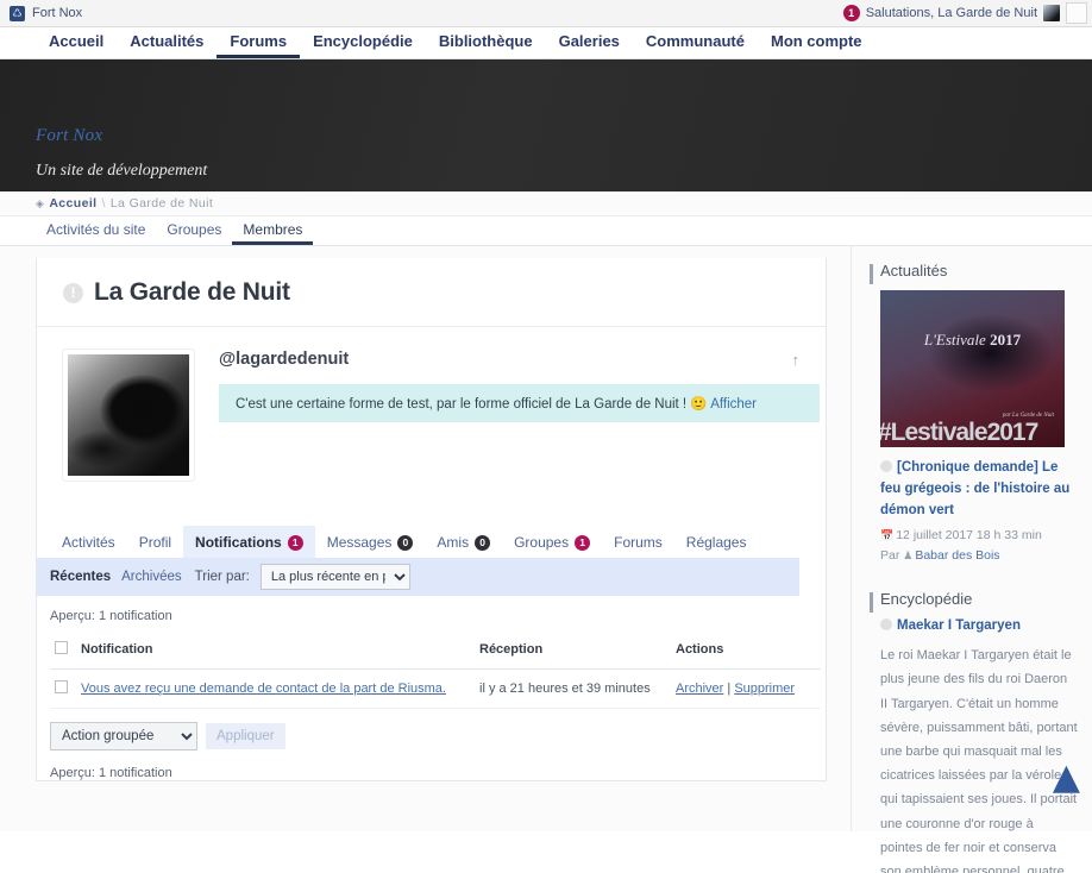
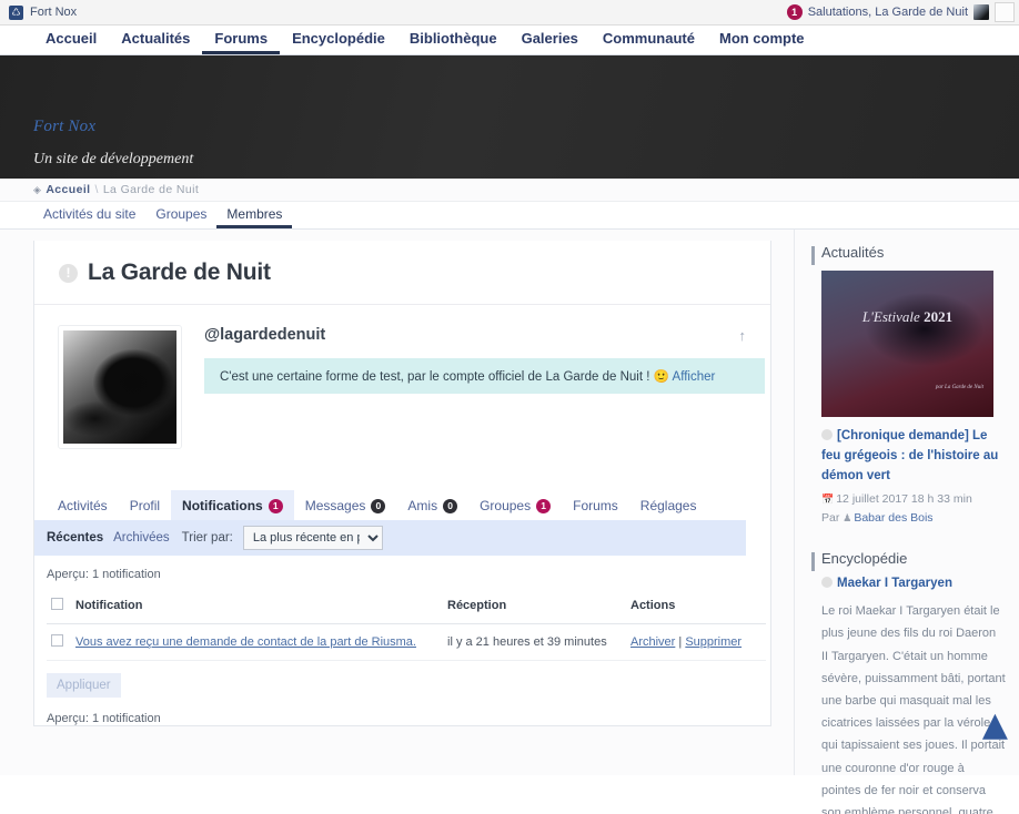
  ♺
  Fort Nox
  1
  Salutations, La Garde de Nuit
  Accueil
  Actualités
  Forums
  Encyclopédie
  Bibliothèque
  Galeries
  Communauté
  Mon compte
  Fort Nox
  Un site de développement
  ◈
  Accueil
  \
  La Garde de Nuit
  Activités du site
  Groupes
  Membres
  !
  La Garde de Nuit
  @lagardedenuit
- C'est une certaine forme de test, par le forme officiel de La Garde de Nuit ! 🙂 Afficher
+ C'est une certaine forme de test, par le compte officiel de La Garde de Nuit ! 🙂 Afficher
  ↑
  Activités
  Profil
  Notifications
  1
  Messages
  0
  Amis
  0
  Groupes
  1
  Forums
  Réglages
  Récentes
  Archivées
  Trier par:
  Aperçu: 1 notification
  	Notification	Réception	Actions
  	Vous avez reçu une demande de contact de la part de Riusma.	il y a 21 heures et 39 minutes	Archiver | Supprimer
- Action groupée
  Appliquer
  Aperçu: 1 notification
  Actualités
- L'Estivale 2017
+ L'Estivale 2021
- #Lestivale2017
  [Chronique demande] Le feu grégeois : de l'histoire au démon vert
  📅 12 juillet 2017 18 h 33 min
  Par ♟ Babar des Bois
  Encyclopédie
  Maekar I Targaryen
  Le roi Maekar I Targaryen était le plus jeune des fils du roi Daeron II Targaryen. C'était un homme sévère, puissamment bâti, portant une barbe qui masquait mal les cicatrices laissées par la vérole qui tapissaient ses joues. Il portait une couronne d'or rouge à pointes de fer noir et conserva son emblème personnel, quatre
  ▲
